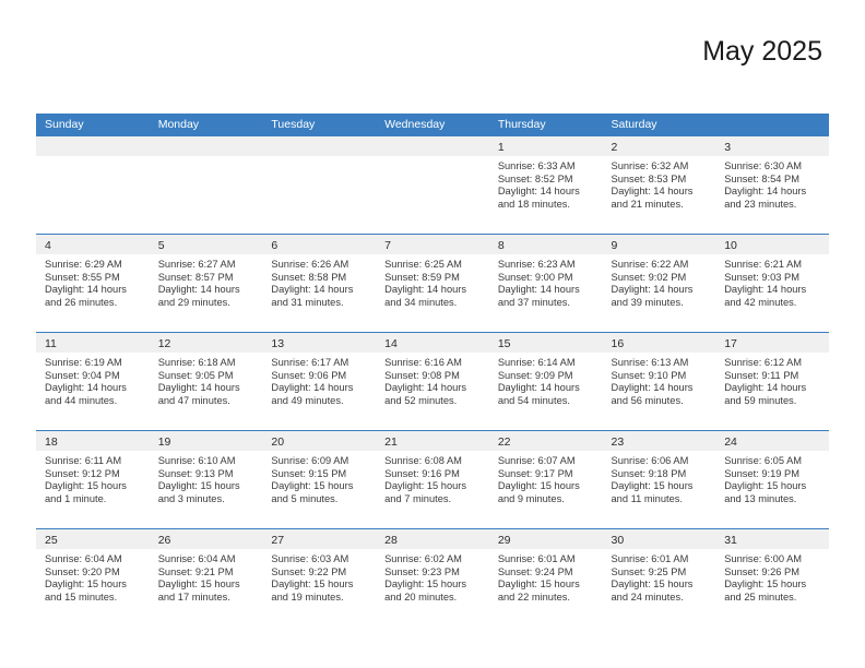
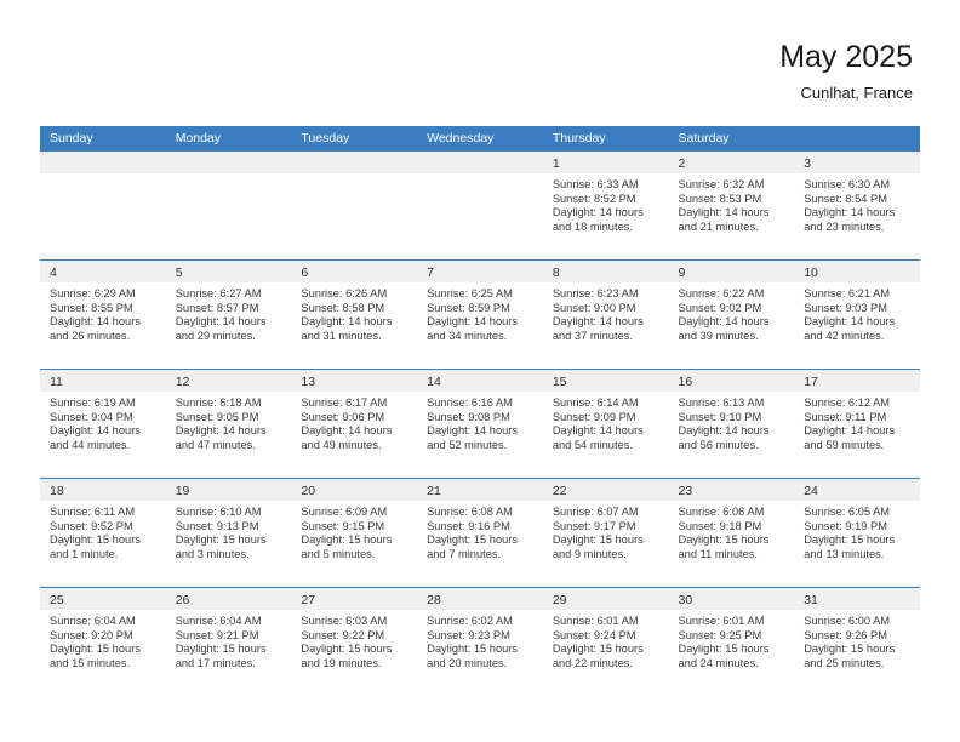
  May 2025
+ Cunlhat, France
  Sunday
  Monday
  Tuesday
  Wednesday
  Thursday
  Saturday
  1
  Sunrise: 6:33 AM
  Sunset: 8:52 PM
  Daylight: 14 hours
  and 18 minutes.
  2
  Sunrise: 6:32 AM
  Sunset: 8:53 PM
  Daylight: 14 hours
  and 21 minutes.
  3
  Sunrise: 6:30 AM
  Sunset: 8:54 PM
  Daylight: 14 hours
  and 23 minutes.
  4
  Sunrise: 6:29 AM
  Sunset: 8:55 PM
  Daylight: 14 hours
  and 26 minutes.
  5
  Sunrise: 6:27 AM
  Sunset: 8:57 PM
  Daylight: 14 hours
  and 29 minutes.
  6
  Sunrise: 6:26 AM
  Sunset: 8:58 PM
  Daylight: 14 hours
  and 31 minutes.
  7
  Sunrise: 6:25 AM
  Sunset: 8:59 PM
  Daylight: 14 hours
  and 34 minutes.
  8
  Sunrise: 6:23 AM
  Sunset: 9:00 PM
  Daylight: 14 hours
  and 37 minutes.
  9
  Sunrise: 6:22 AM
  Sunset: 9:02 PM
  Daylight: 14 hours
  and 39 minutes.
  10
  Sunrise: 6:21 AM
  Sunset: 9:03 PM
  Daylight: 14 hours
  and 42 minutes.
  11
  Sunrise: 6:19 AM
  Sunset: 9:04 PM
  Daylight: 14 hours
  and 44 minutes.
  12
  Sunrise: 6:18 AM
  Sunset: 9:05 PM
  Daylight: 14 hours
  and 47 minutes.
  13
  Sunrise: 6:17 AM
  Sunset: 9:06 PM
  Daylight: 14 hours
  and 49 minutes.
  14
  Sunrise: 6:16 AM
  Sunset: 9:08 PM
  Daylight: 14 hours
  and 52 minutes.
  15
  Sunrise: 6:14 AM
  Sunset: 9:09 PM
  Daylight: 14 hours
  and 54 minutes.
  16
  Sunrise: 6:13 AM
  Sunset: 9:10 PM
  Daylight: 14 hours
  and 56 minutes.
  17
  Sunrise: 6:12 AM
  Sunset: 9:11 PM
  Daylight: 14 hours
  and 59 minutes.
  18
  Sunrise: 6:11 AM
- Sunset: 9:12 PM
+ Sunset: 9:52 PM
  Daylight: 15 hours
  and 1 minute.
  19
  Sunrise: 6:10 AM
  Sunset: 9:13 PM
  Daylight: 15 hours
  and 3 minutes.
  20
  Sunrise: 6:09 AM
  Sunset: 9:15 PM
  Daylight: 15 hours
  and 5 minutes.
  21
  Sunrise: 6:08 AM
  Sunset: 9:16 PM
  Daylight: 15 hours
  and 7 minutes.
  22
  Sunrise: 6:07 AM
  Sunset: 9:17 PM
  Daylight: 15 hours
  and 9 minutes.
  23
  Sunrise: 6:06 AM
  Sunset: 9:18 PM
  Daylight: 15 hours
  and 11 minutes.
  24
  Sunrise: 6:05 AM
  Sunset: 9:19 PM
  Daylight: 15 hours
  and 13 minutes.
  25
  Sunrise: 6:04 AM
  Sunset: 9:20 PM
  Daylight: 15 hours
  and 15 minutes.
  26
  Sunrise: 6:04 AM
  Sunset: 9:21 PM
  Daylight: 15 hours
  and 17 minutes.
  27
  Sunrise: 6:03 AM
  Sunset: 9:22 PM
  Daylight: 15 hours
  and 19 minutes.
  28
  Sunrise: 6:02 AM
  Sunset: 9:23 PM
  Daylight: 15 hours
  and 20 minutes.
  29
  Sunrise: 6:01 AM
  Sunset: 9:24 PM
  Daylight: 15 hours
  and 22 minutes.
  30
  Sunrise: 6:01 AM
  Sunset: 9:25 PM
  Daylight: 15 hours
  and 24 minutes.
  31
  Sunrise: 6:00 AM
  Sunset: 9:26 PM
  Daylight: 15 hours
  and 25 minutes.
